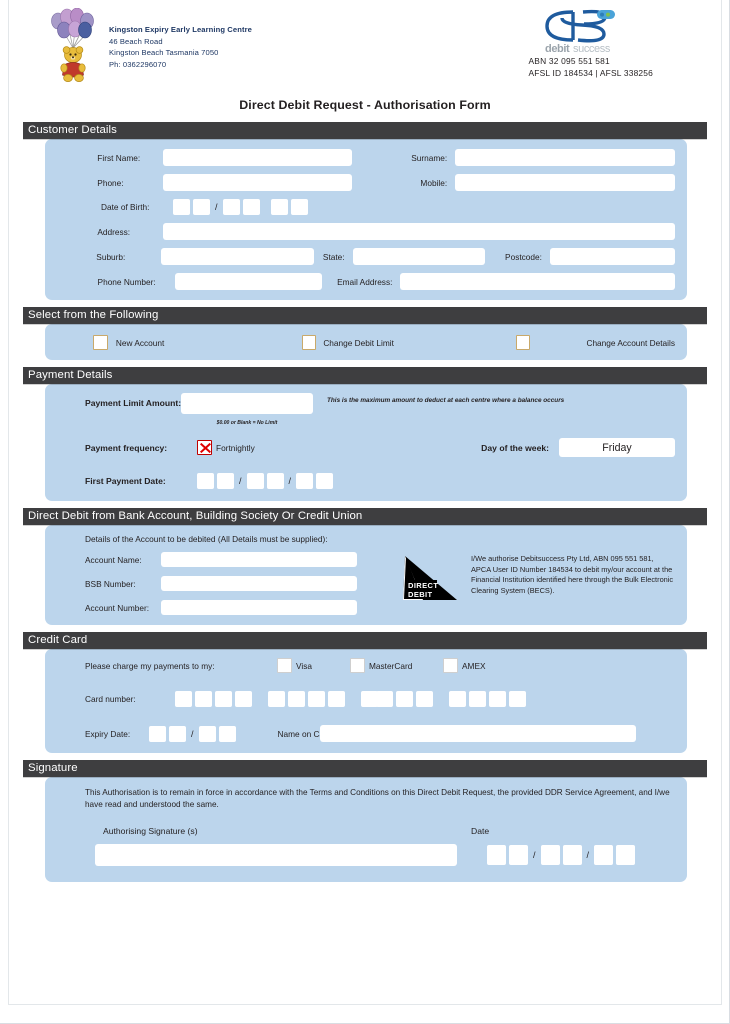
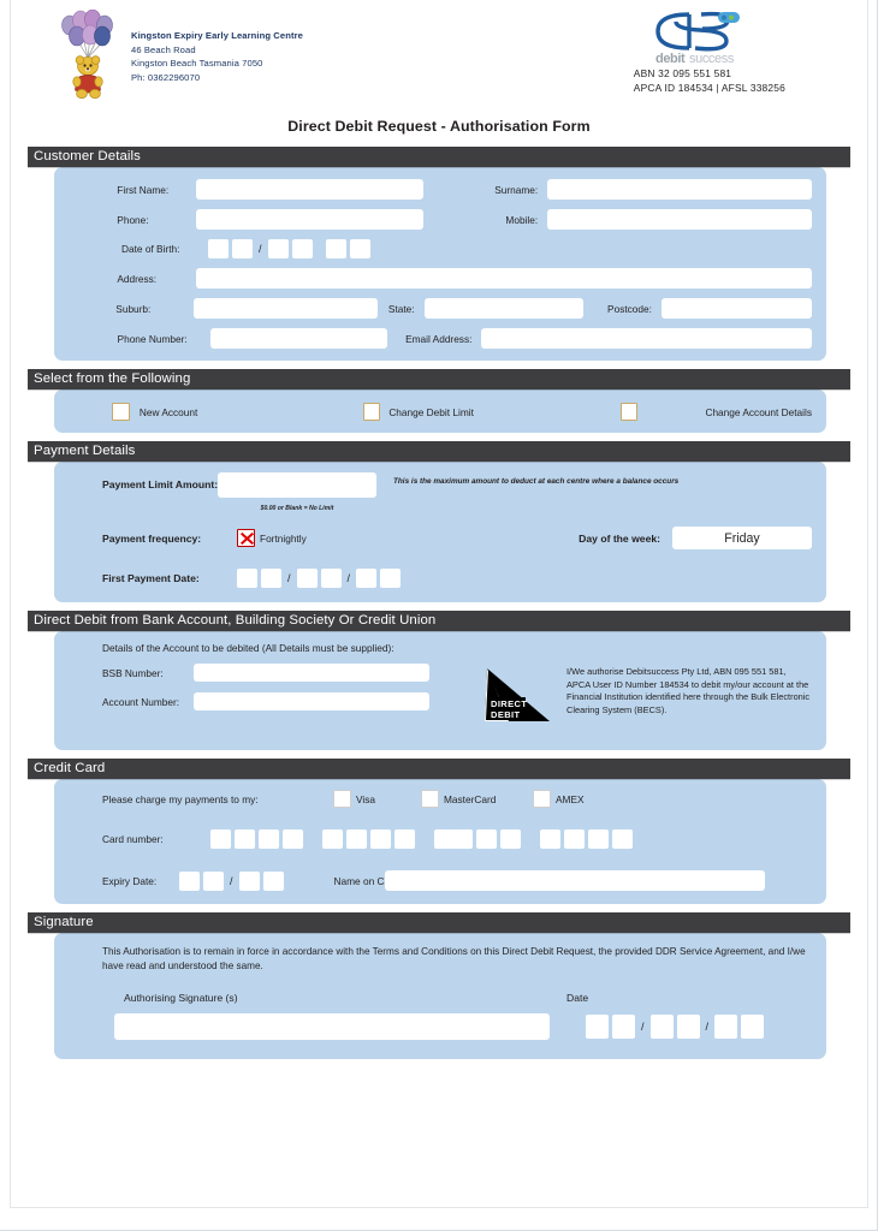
  Kingston Expiry Early Learning Centre
  46 Beach Road
  Kingston Beach Tasmania 7050
  Ph: 0362296070
  debit
  success
  ABN 32 095 551 581
- AFSL ID 184534 | AFSL 338256
+ APCA ID 184534 | AFSL 338256
  Direct Debit Request - Authorisation Form
  Customer Details
  First Name:
  Surname:
  Phone:
  Mobile:
  Date of Birth:
  /
  Address:
  Suburb:
  State:
  Postcode:
  Phone Number:
  Email Address:
  Select from the Following
  New Account
  Change Debit Limit
  Change Account Details
  Payment Details
  Payment Limit Amount:
  Payment frequency:
  Fortnightly
  Day of the week:
  Friday
  First Payment Date:
  /
  /
  Direct Debit from Bank Account, Building Society Or Credit Union
  Details of the Account to be debited (All Details must be supplied):
- Account Name:
  BSB Number:
  Account Number:
  DIRECT
  DEBIT
  I/We authorise Debitsuccess Pty Ltd, ABN 095 551 581, APCA User ID Number 184534 to debit my/our account at the Financial Institution identified here through the Bulk Electronic Clearing System (BECS).
  Credit Card
  Please charge my payments to my:
  Visa
  MasterCard
  AMEX
  Card number:
  Expiry Date:
  /
  Signature
  This Authorisation is to remain in force in accordance with the Terms and Conditions on this Direct Debit Request, the provided DDR Service Agreement, and I/we have read and understood the same.
  Authorising Signature (s)
  Date
  /
  /
